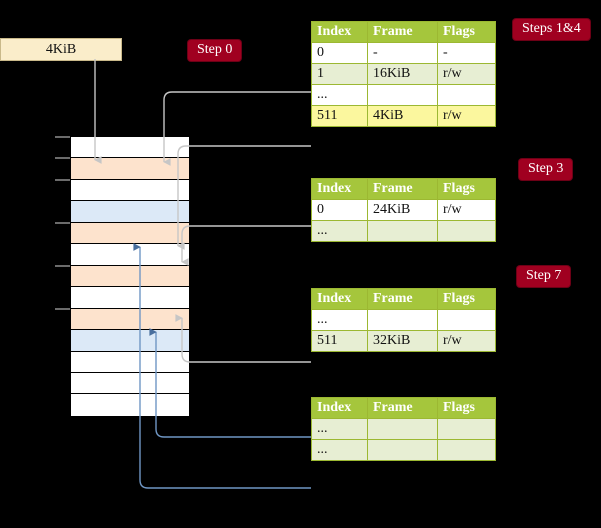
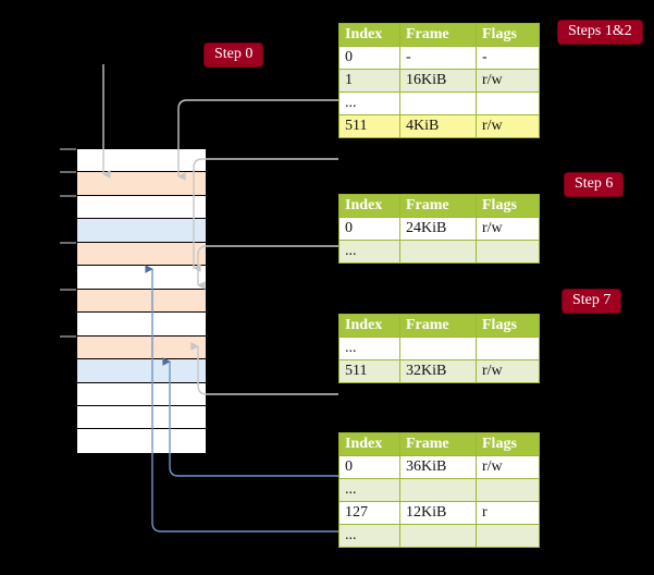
- 4KiB
  Step 0
- Steps 1&4
+ Steps 1&2
- Step 3
+ Step 6
  Step 7
  Index	Frame	Flags
  0	-	-
  1	16KiB	r/w
  ...
  511	4KiB	r/w
  Index	Frame	Flags
  0	24KiB	r/w
  ...
  Index	Frame	Flags
  ...
  511	32KiB	r/w
  Index	Frame	Flags
+ 0	36KiB	r/w
  ...
+ 127	12KiB	r
  ...
